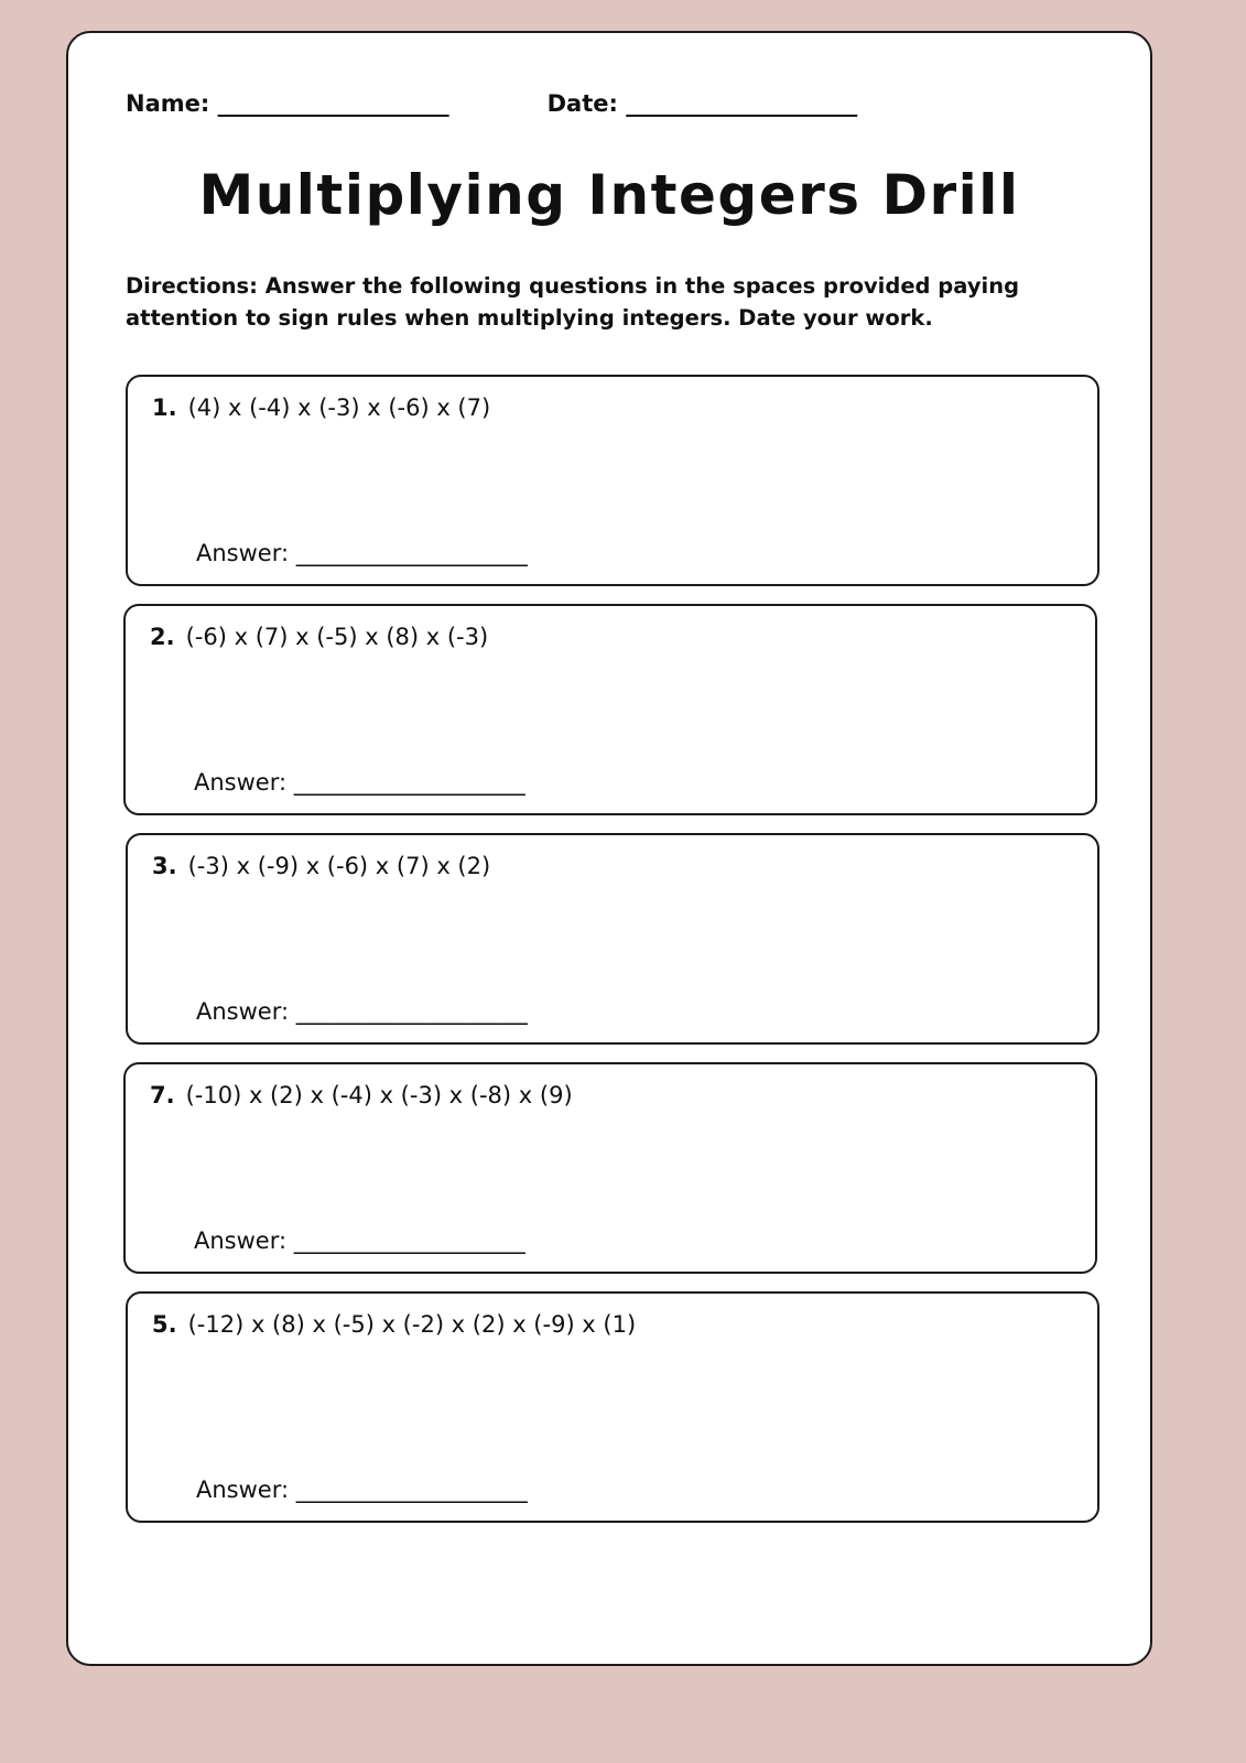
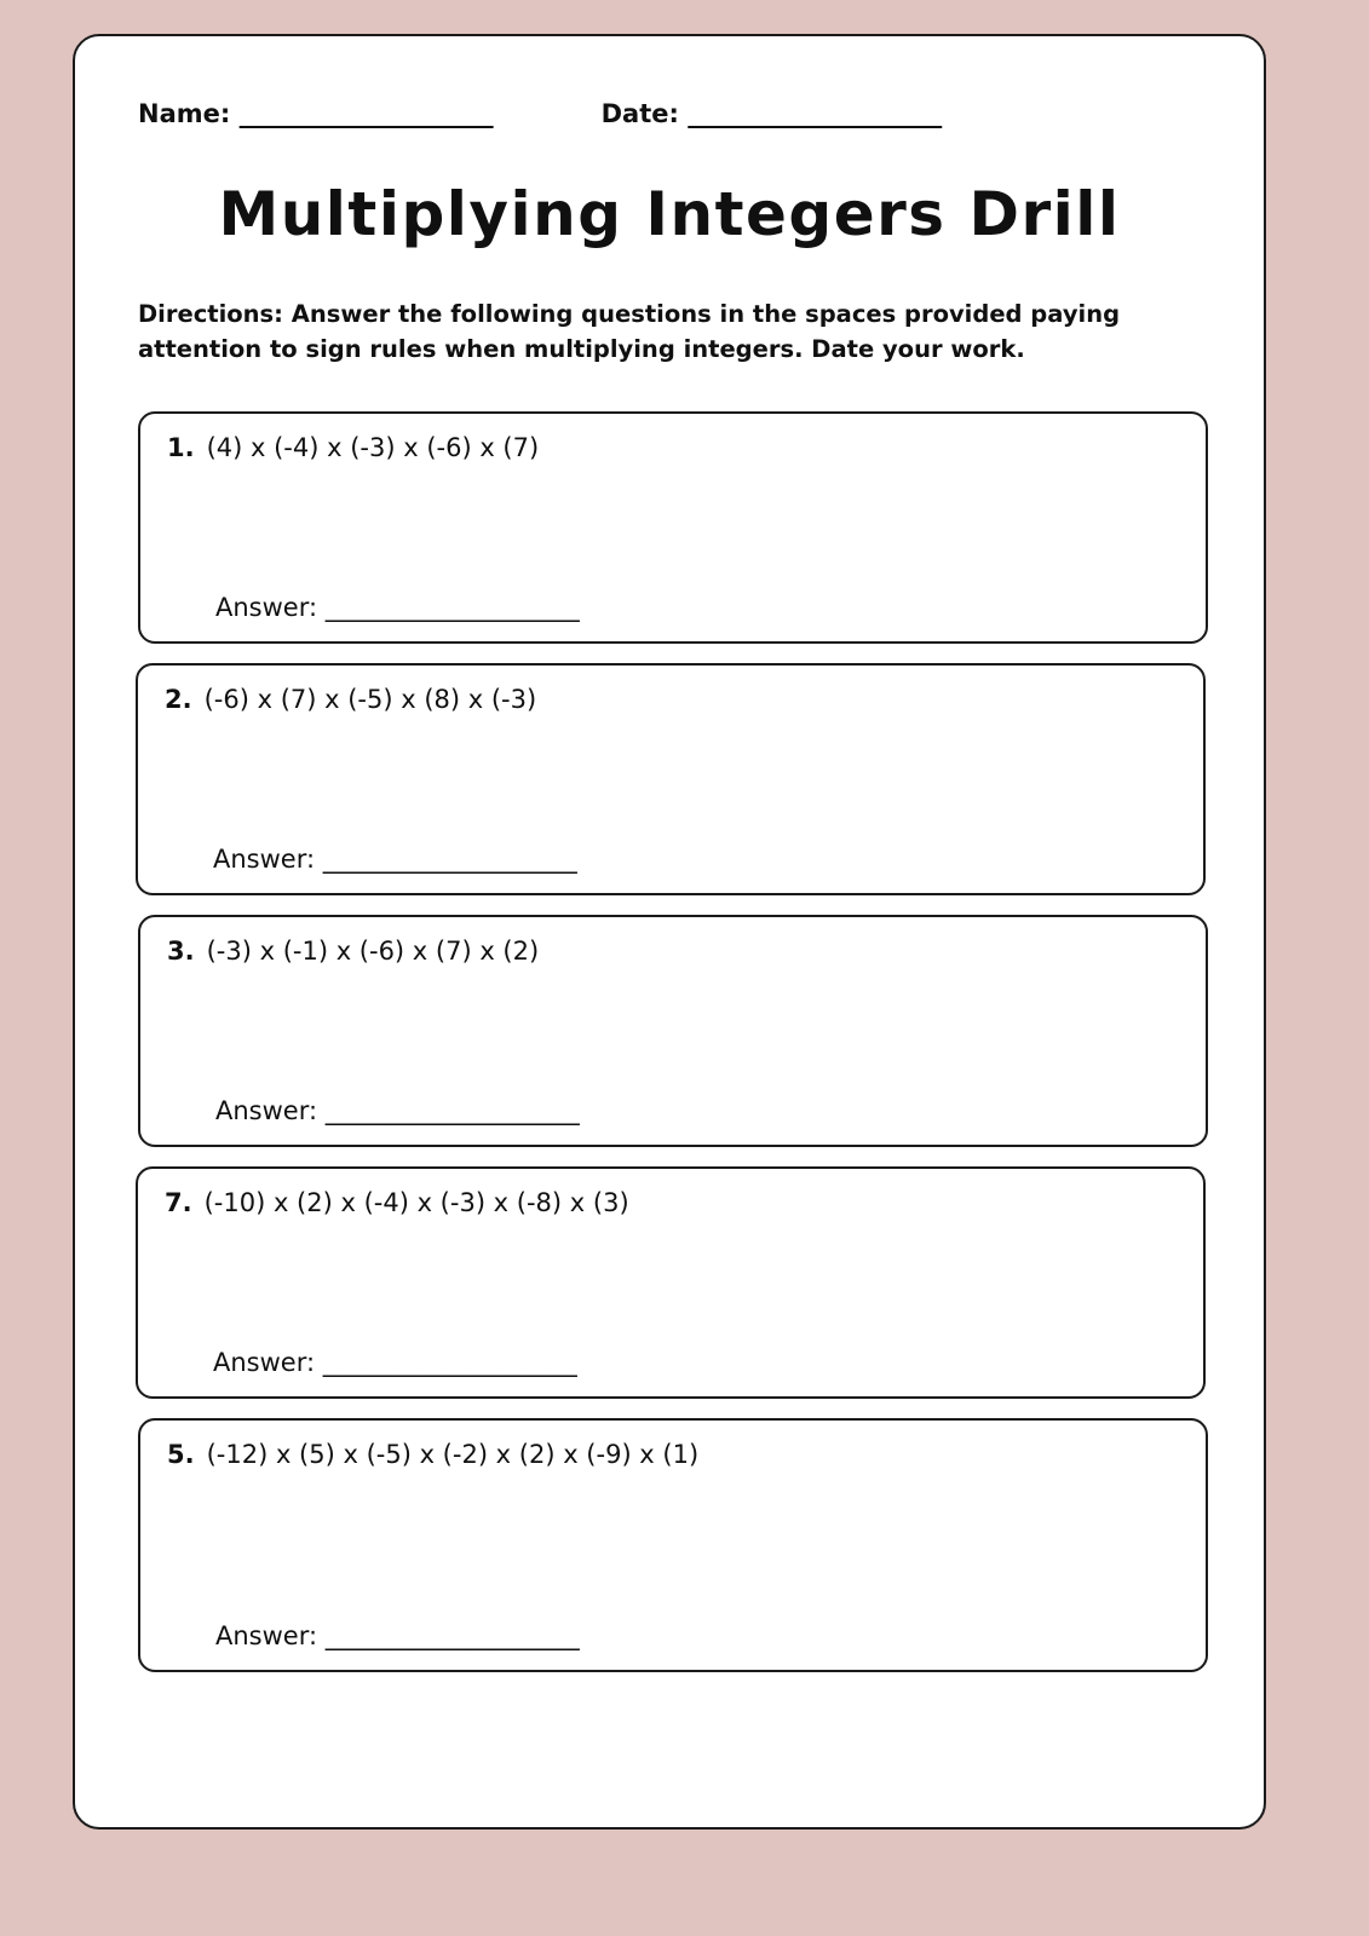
  Name: ______________________
  Date: ______________________
  Multiplying Integers Drill
  Directions: Answer the following questions in the spaces provided paying attention to sign rules when multiplying integers. Date your work.
  1.
  (4) x (-4) x (-3) x (-6) x (7)
  Answer: ______________________
  2.
  (-6) x (7) x (-5) x (8) x (-3)
  Answer: ______________________
  3.
- (-3) x (-9) x (-6) x (7) x (2)
+ (-3) x (-1) x (-6) x (7) x (2)
  Answer: ______________________
  7.
- (-10) x (2) x (-4) x (-3) x (-8) x (9)
+ (-10) x (2) x (-4) x (-3) x (-8) x (3)
  Answer: ______________________
  5.
- (-12) x (8) x (-5) x (-2) x (2) x (-9) x (1)
+ (-12) x (5) x (-5) x (-2) x (2) x (-9) x (1)
  Answer: ______________________
